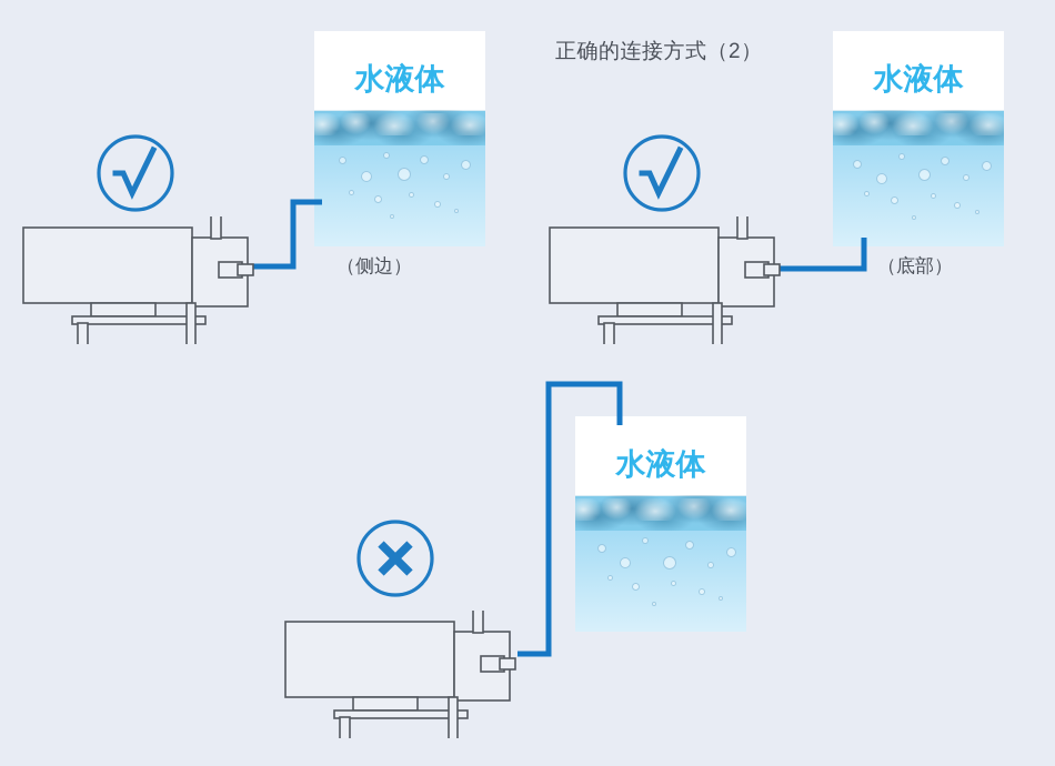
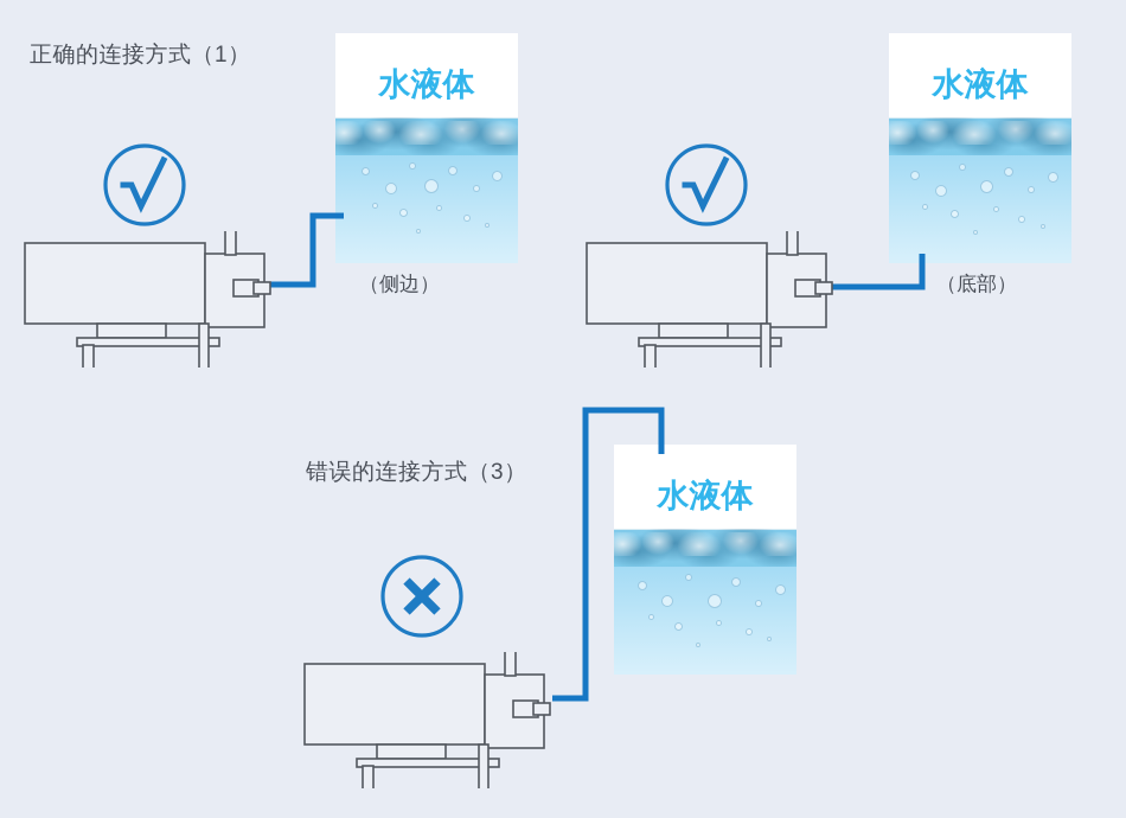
+ 正确的连接方式（1）
  水液体
  （侧边）
- 正确的连接方式（2）
  水液体
  （底部）
+ 错误的连接方式（3）
  水液体
